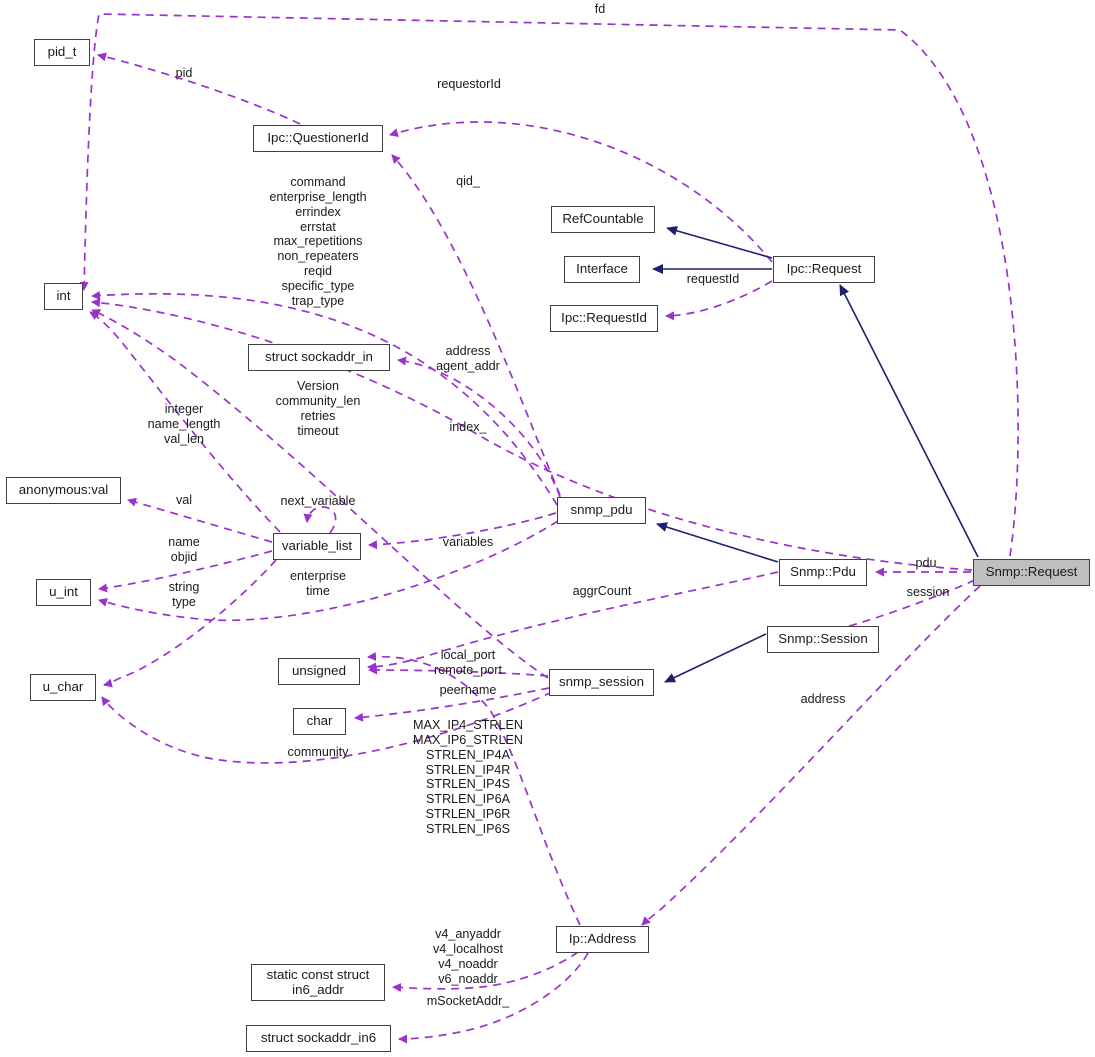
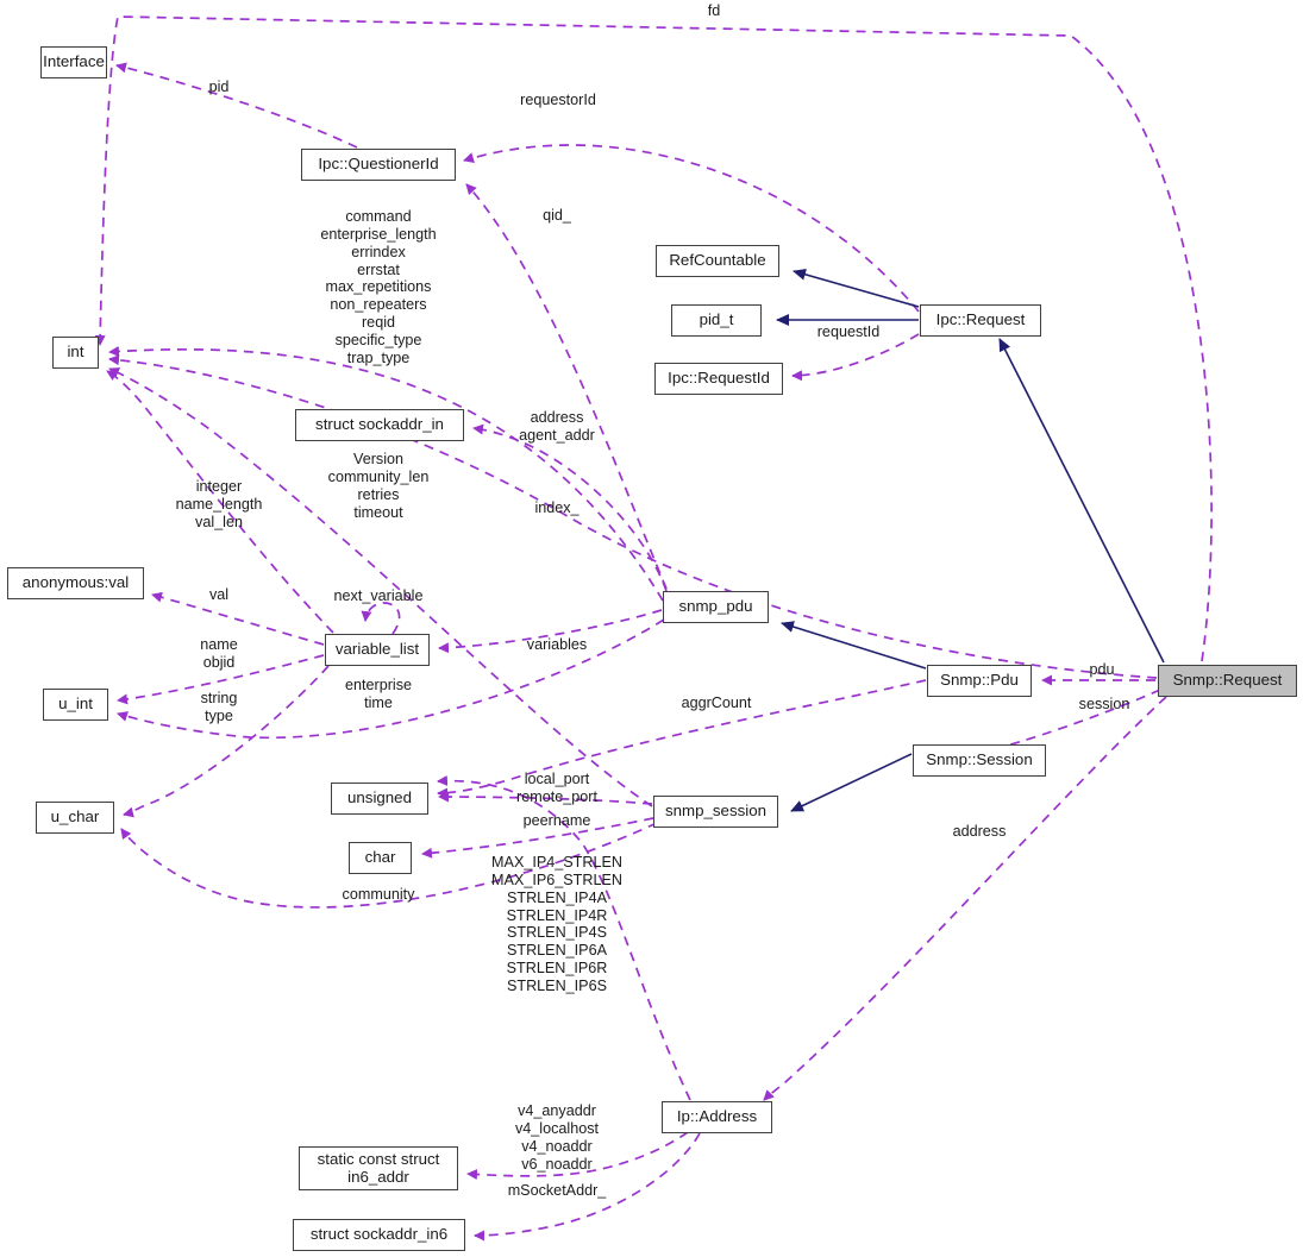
- pid_t
+ Interface
  int
  Ipc::QuestionerId
  RefCountable
- Interface
+ pid_t
  Ipc::Request
  Ipc::RequestId
  struct sockaddr_in
  anonymous:val
  variable_list
  u_int
  u_char
  unsigned
  char
  snmp_pdu
  snmp_session
  Snmp::Pdu
  Snmp::Session
  Snmp::Request
  Ip::Address
  static const struct
  in6_addr
  struct sockaddr_in6
  fd
  pid
  requestorId
  qid_
  command
  enterprise_length
  errindex
  errstat
  max_repetitions
  non_repeaters
  reqid
  specific_type
  trap_type
  requestId
  address
  agent_addr
  Version
  community_len
  retries
  timeout
  index_
  integer
  name_length
  val_len
  val
  next_variable
  variables
  name
  objid
  enterprise
  time
  string
  type
  aggrCount
  pdu
  session
  local_port
  remote_port
  peername
  MAX_IP4_STRLEN
  MAX_IP6_STRLEN
  STRLEN_IP4A
  STRLEN_IP4R
  STRLEN_IP4S
  STRLEN_IP6A
  STRLEN_IP6R
  STRLEN_IP6S
  community
  address
  v4_anyaddr
  v4_localhost
  v4_noaddr
  v6_noaddr
  mSocketAddr_
